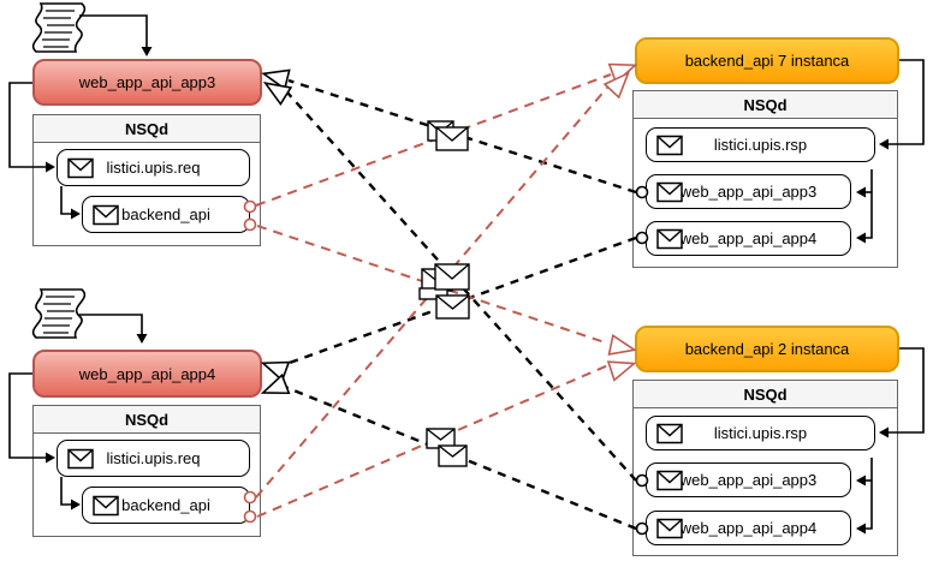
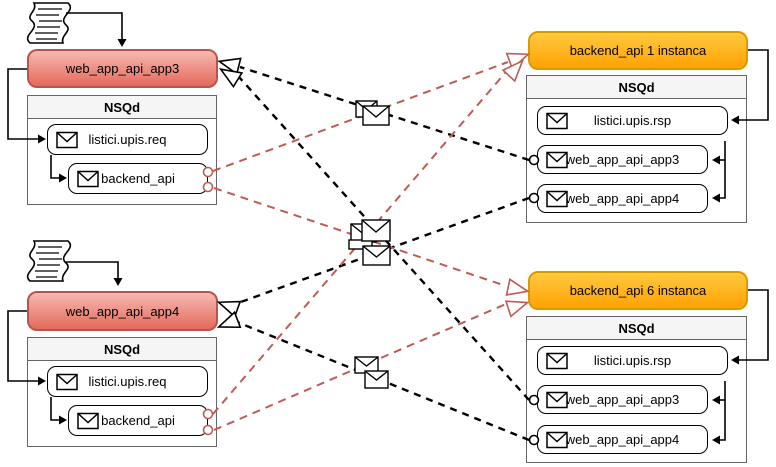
  web_app_api_app3
  NSQd
  listici.upis.req
  backend_api
  web_app_api_app4
  NSQd
  listici.upis.req
  backend_api
- backend_api 7 instanca
+ backend_api 1 instanca
  NSQd
  listici.upis.rsp
  web_app_api_app3
  web_app_api_app4
- backend_api 2 instanca
+ backend_api 6 instanca
  NSQd
  listici.upis.rsp
  web_app_api_app3
  web_app_api_app4
